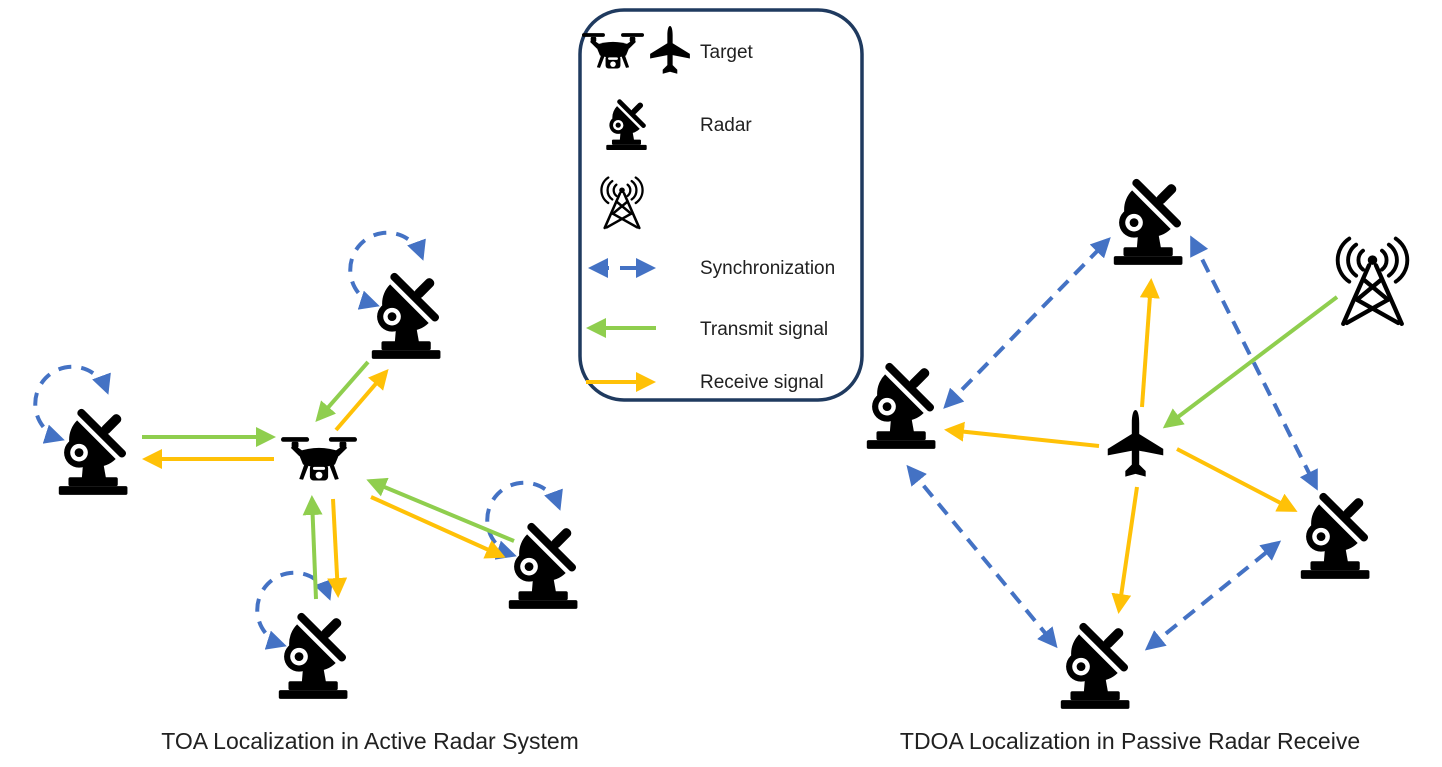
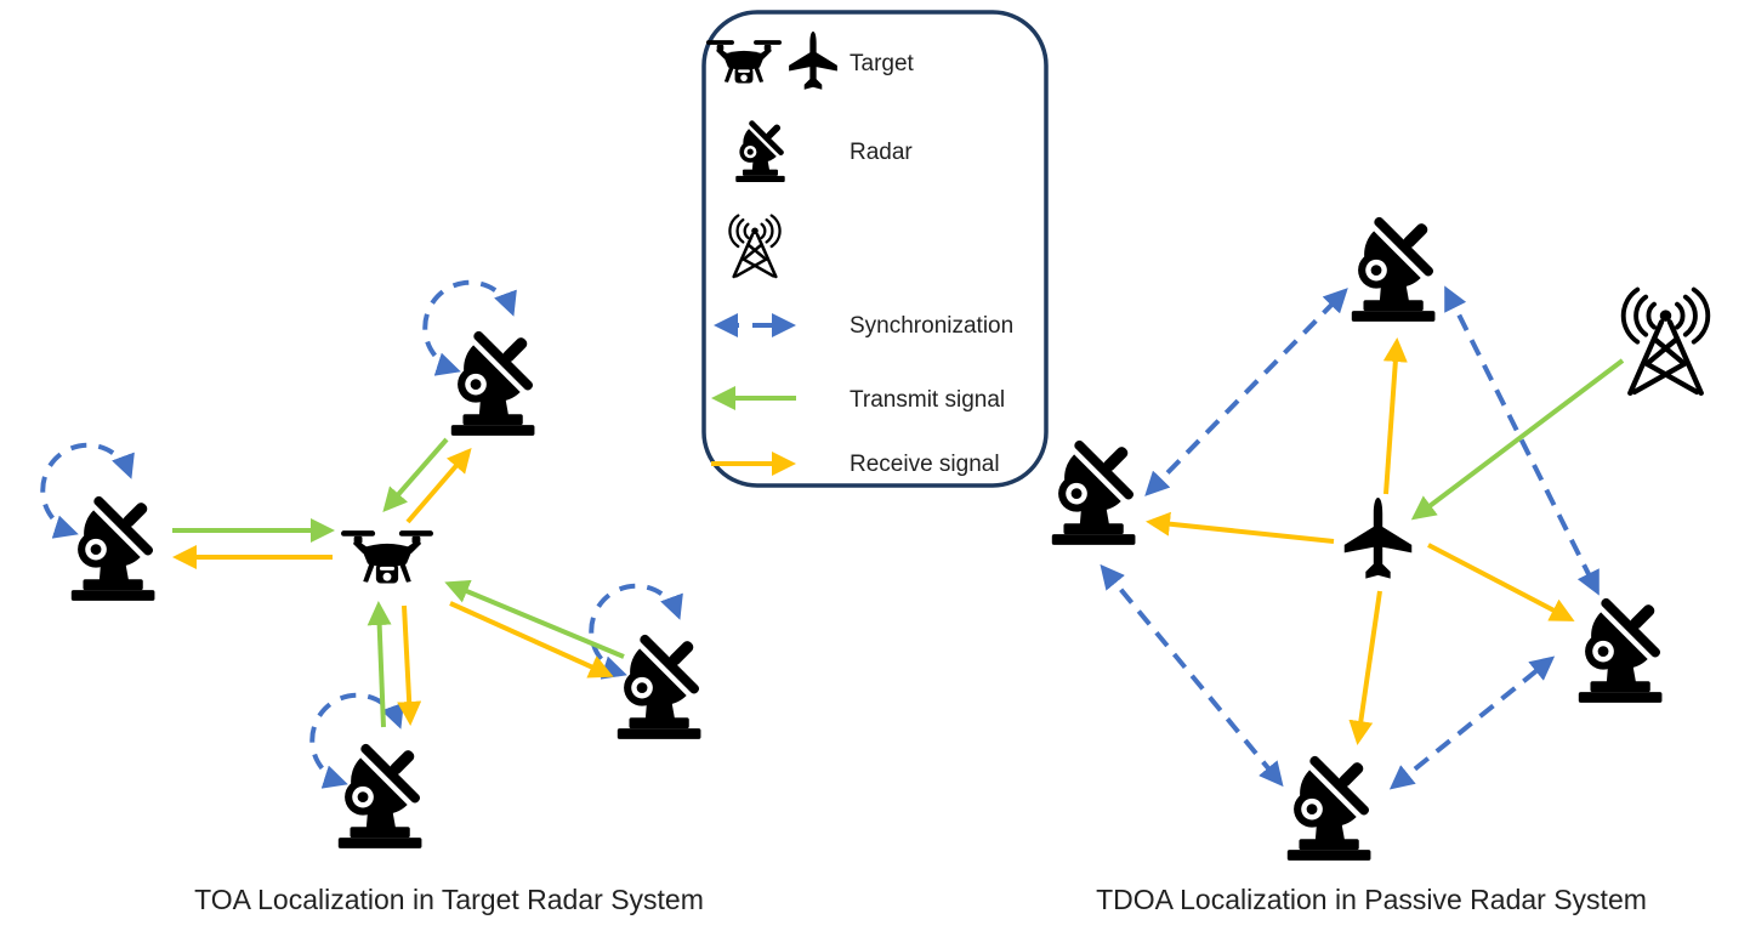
  Target
  Radar
  Synchronization
  Transmit signal
  Receive signal
- TOA Localization in Active Radar System
+ TOA Localization in Target Radar System
- TDOA Localization in Passive Radar Receive
+ TDOA Localization in Passive Radar System
